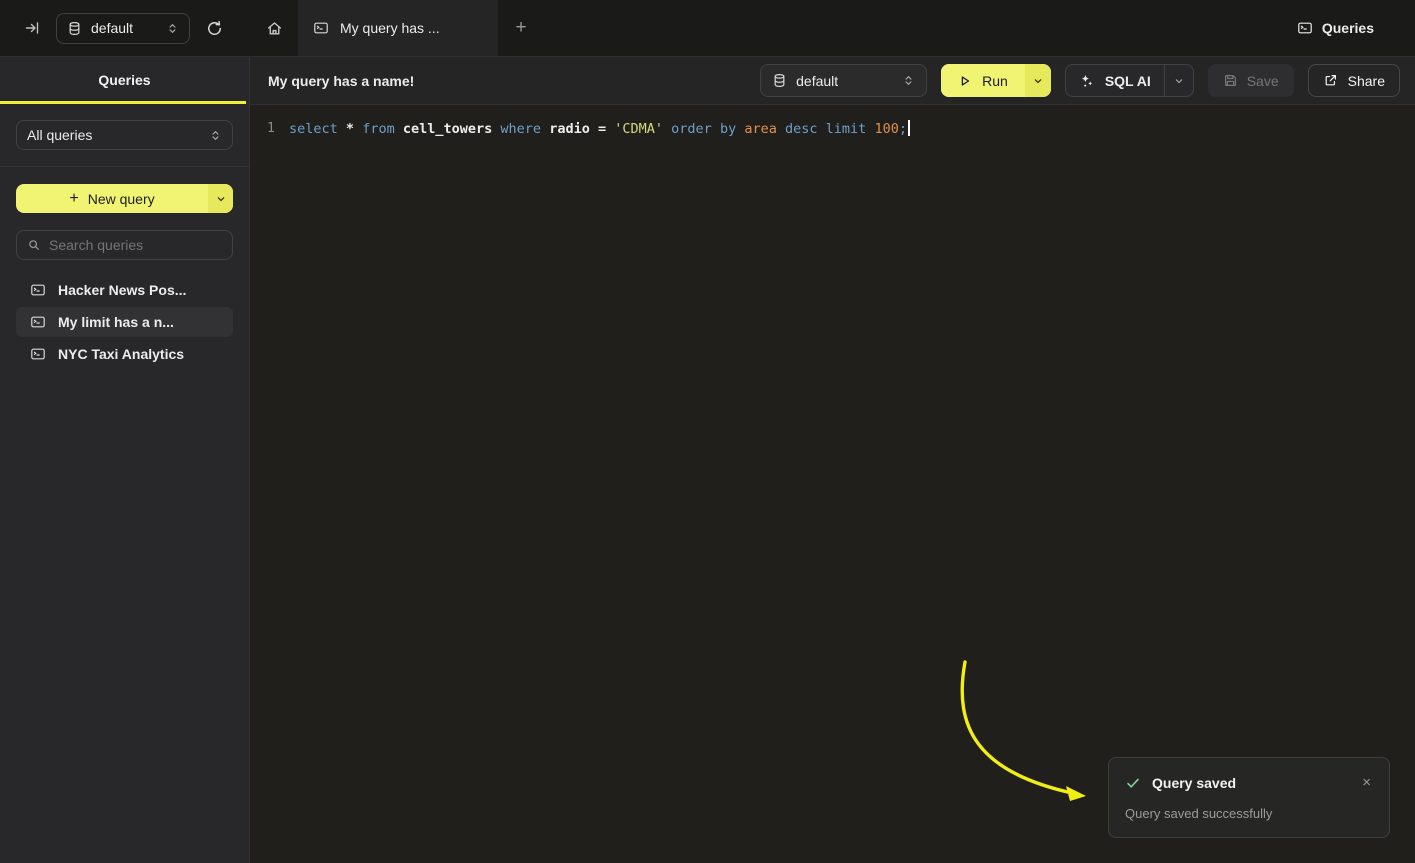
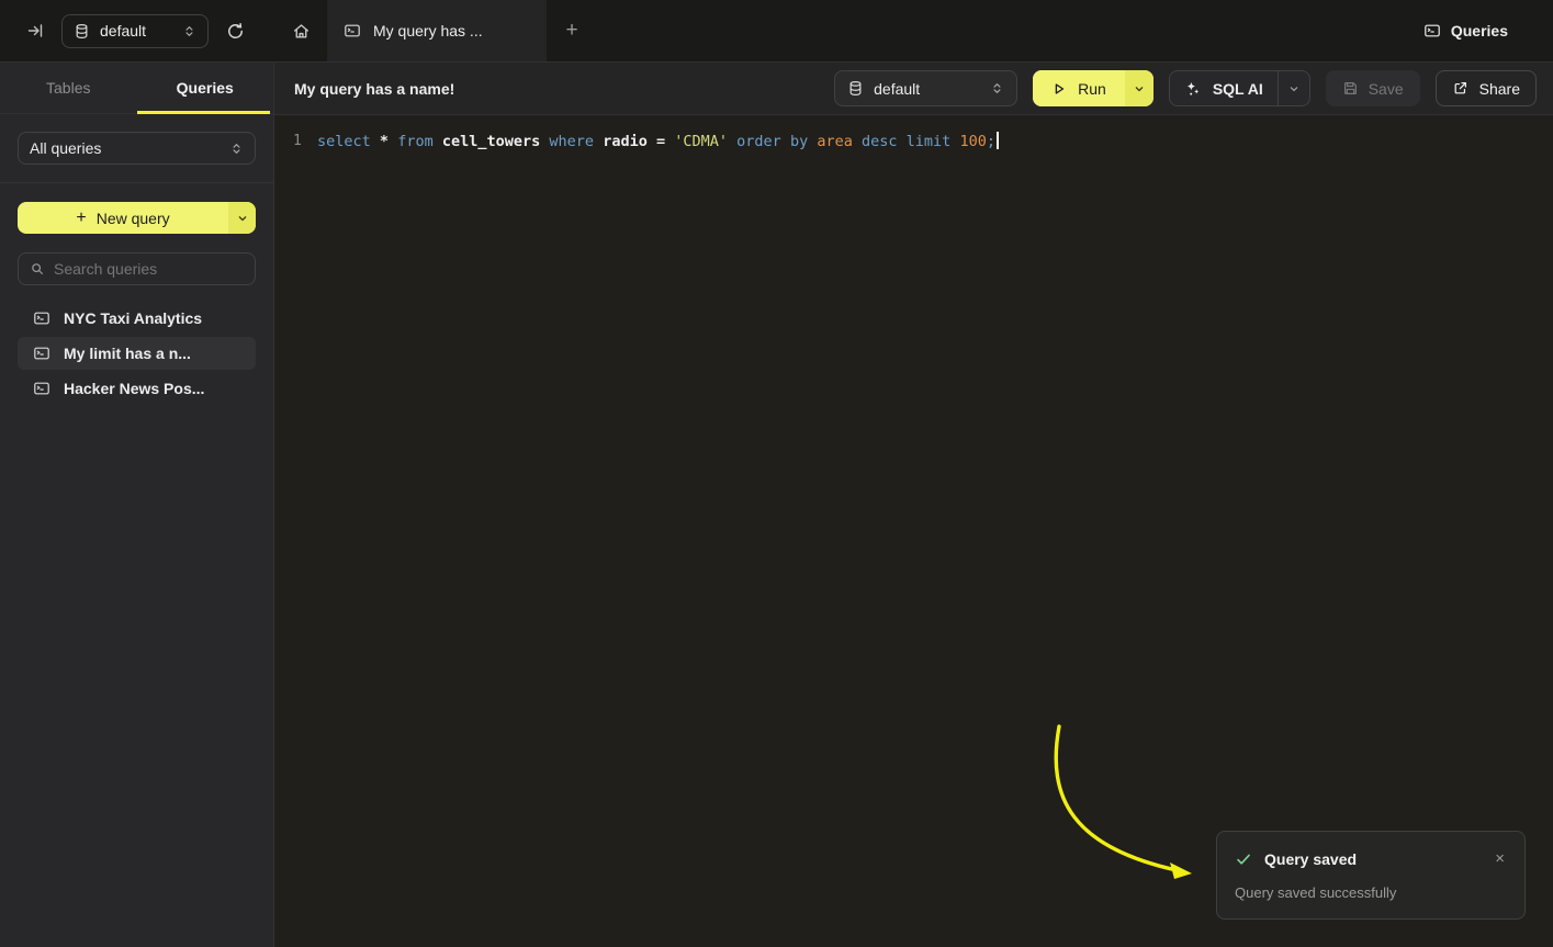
  default
  My query has ...
  +
  Queries
+ Tables
  Queries
  All queries
  +
  New query
  Search queries
- Hacker News Pos...
+ NYC Taxi Analytics
  My limit has a n...
- NYC Taxi Analytics
+ Hacker News Pos...
  My query has a name!
  default
  Run
  SQL AI
  Save
  Share
  1
  select * from cell_towers where radio = 'CDMA' order by area desc limit 100;
  Query saved
  ×
  Query saved successfully
